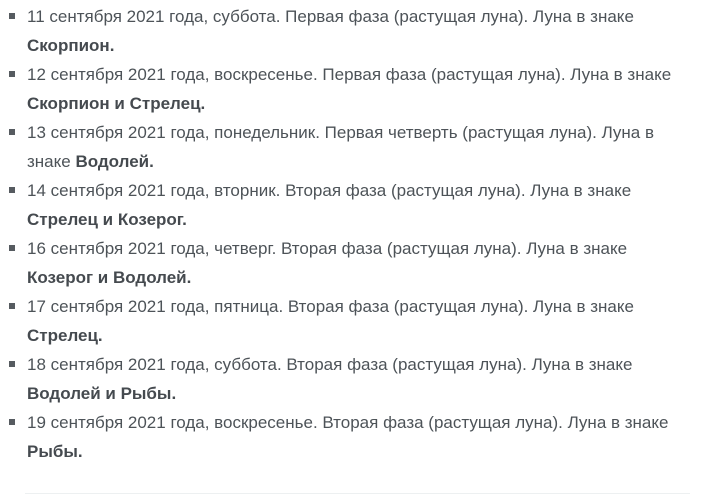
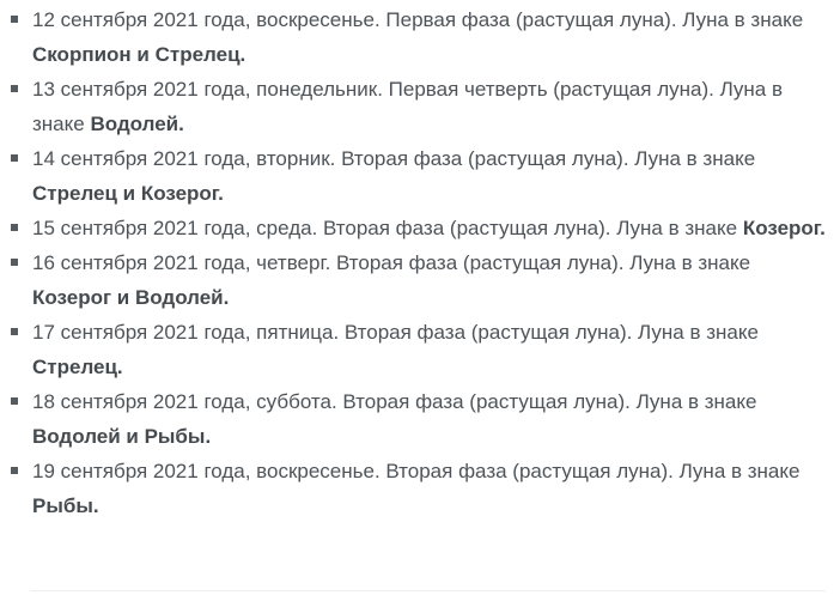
- 11 сентября 2021 года, суббота. Первая фаза (растущая луна). Луна в знаке Скорпион.
  12 сентября 2021 года, воскресенье. Первая фаза (растущая луна). Луна в знаке Скорпион и Стрелец.
  13 сентября 2021 года, понедельник. Первая четверть (растущая луна). Луна в знаке Водолей.
  14 сентября 2021 года, вторник. Вторая фаза (растущая луна). Луна в знаке Стрелец и Козерог.
+ 15 сентября 2021 года, среда. Вторая фаза (растущая луна). Луна в знаке Козерог.
  16 сентября 2021 года, четверг. Вторая фаза (растущая луна). Луна в знаке Козерог и Водолей.
  17 сентября 2021 года, пятница. Вторая фаза (растущая луна). Луна в знаке Стрелец.
  18 сентября 2021 года, суббота. Вторая фаза (растущая луна). Луна в знаке Водолей и Рыбы.
  19 сентября 2021 года, воскресенье. Вторая фаза (растущая луна). Луна в знаке Рыбы.
